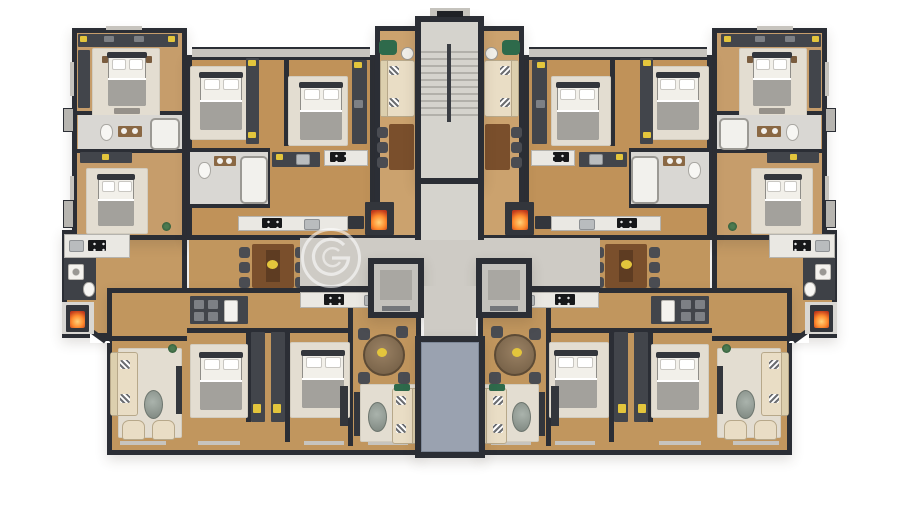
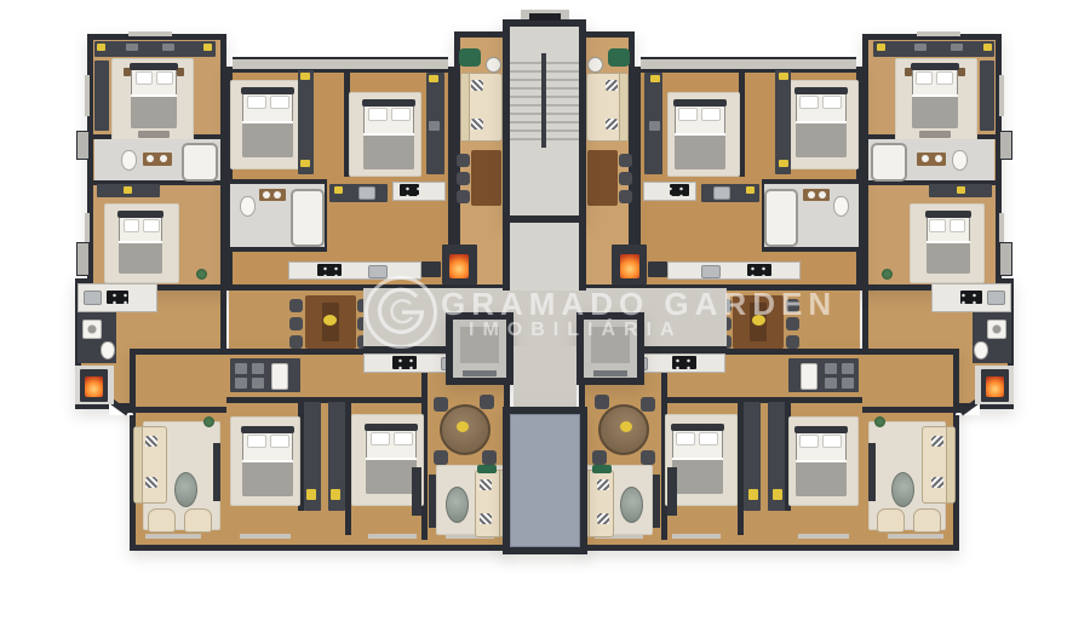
+ GRAMADO GARDEN
+ IMOBILIÁRIA
